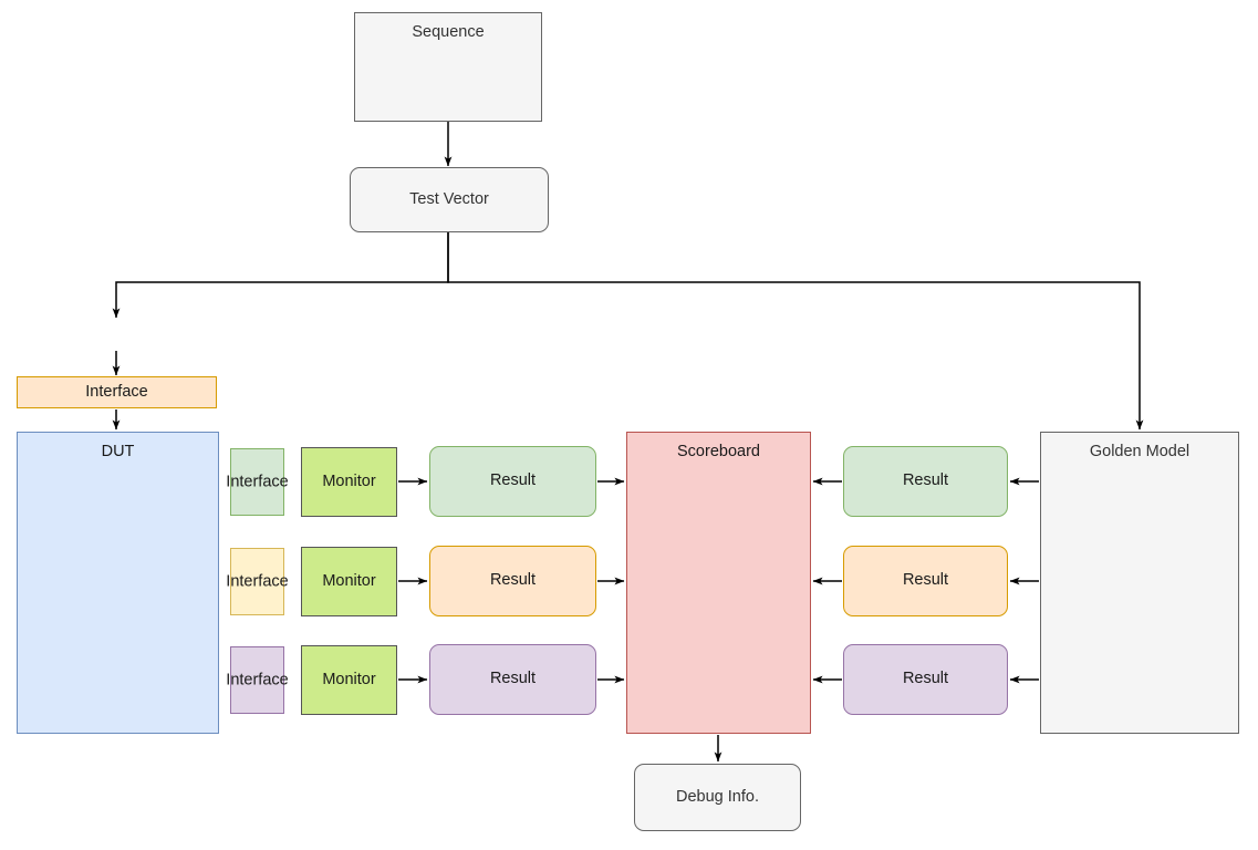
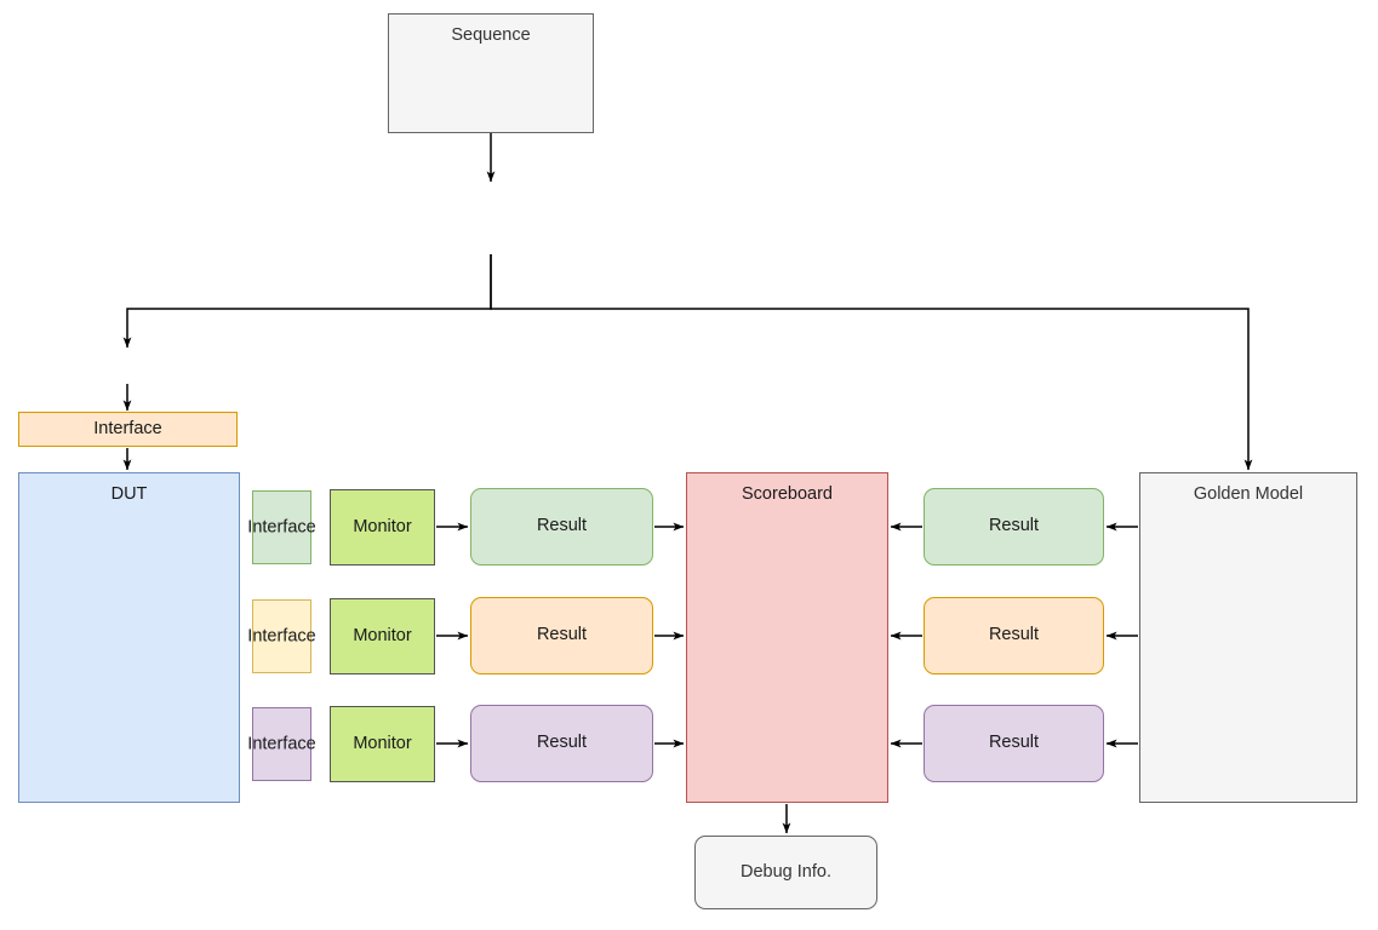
  Sequence
- Test Vector
  Interface
  DUT
  Interface
  Monitor
  Result
  Result
  Interface
  Monitor
  Result
  Result
  Interface
  Monitor
  Result
  Result
  Scoreboard
  Golden Model
  Debug Info.
